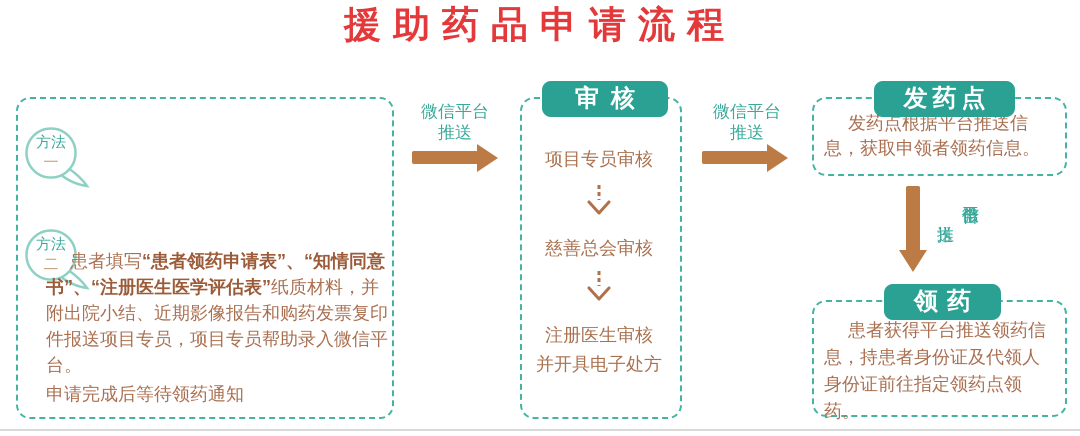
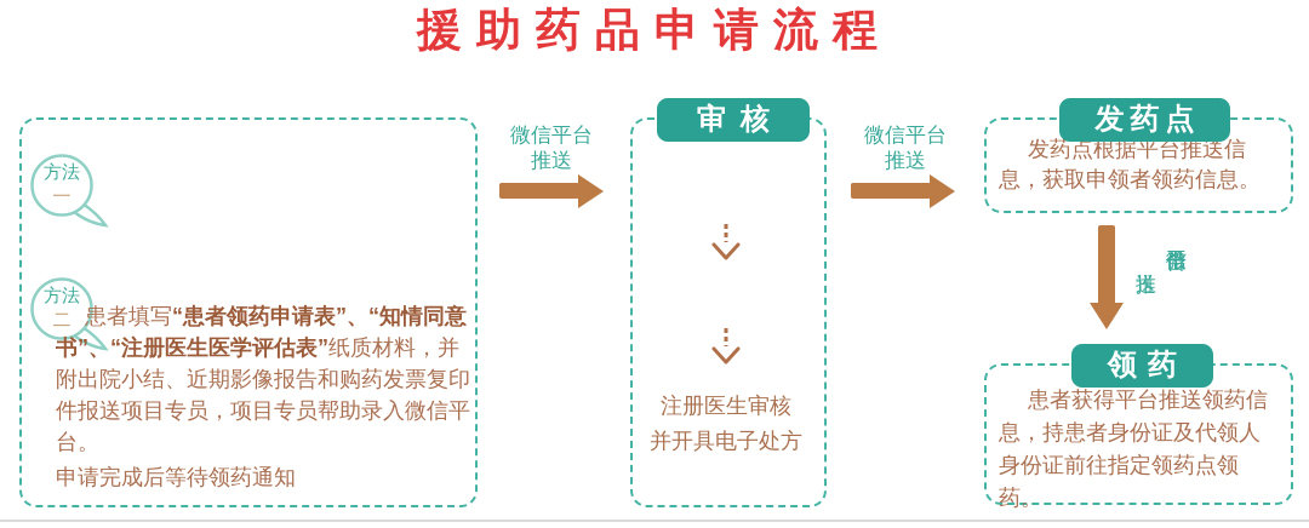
  援助药品申请流程
  方法
  一
  方法
  二
  患者填写“患者领药申请表”、“知情同意书”、“注册医生医学评估表”纸质材料，并附出院小结、近期影像报告和购药发票复印件报送项目专员，项目专员帮助录入微信平台。
  申请完成后等待领药通知
  微信平台
  推送
  审核
- 项目专员审核
- 慈善总会审核
  注册医生审核
  并开具电子处方
  微信平台
  推送
  发药点
  发药点根据平台推送信息，获取申领者领药信息。
  领药
  患者获得平台推送领药信息，持患者身份证及代领人身份证前往指定领药点领药。
